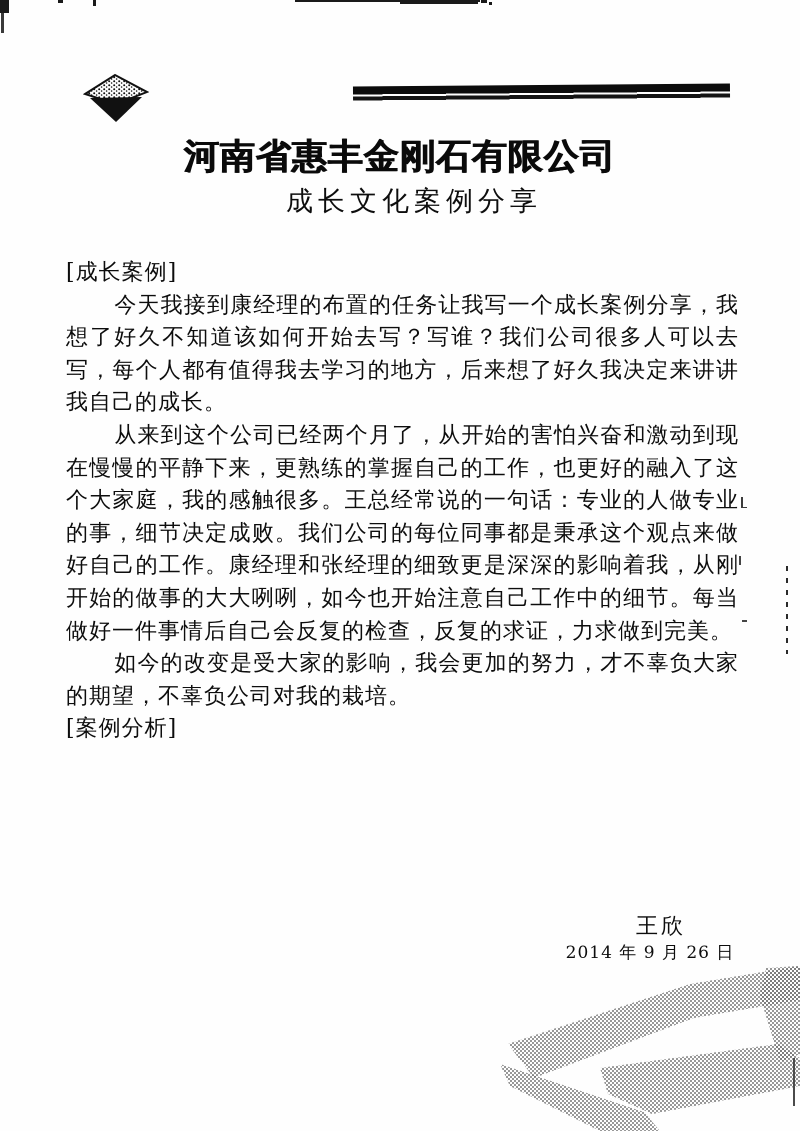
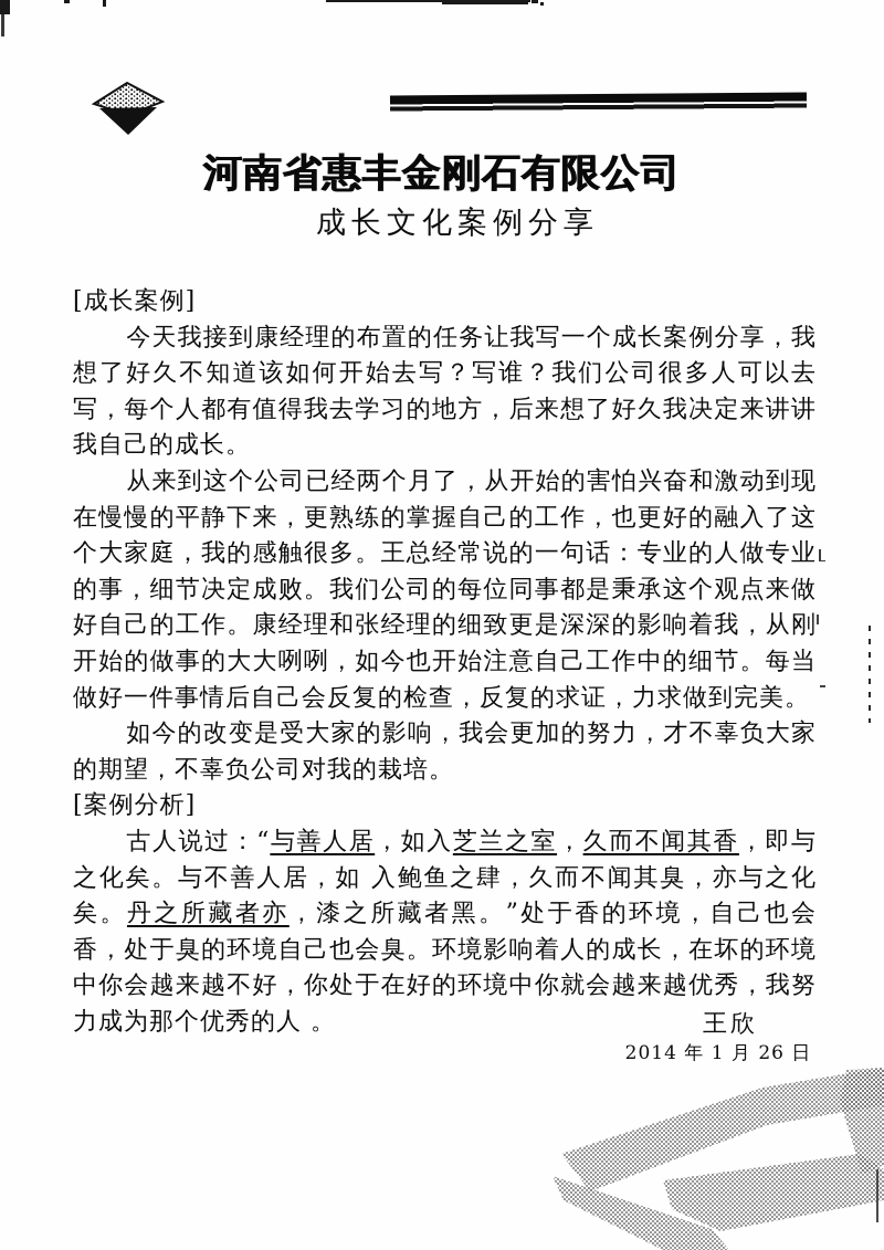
  河南省惠丰金刚石有限公司
  成长文化案例分享
  [成长案例]
  今天我接到康经理的布置的任务让我写一个成长案例分享，我想了好久不知道该如何开始去写？写谁？我们公司很多人可以去写，每个人都有值得我去学习的地方，后来想了好久我决定来讲讲我自己的成长。
  从来到这个公司已经两个月了，从开始的害怕兴奋和激动到现在慢慢的平静下来，更熟练的掌握自己的工作，也更好的融入了这个大家庭，我的感触很多。王总经常说的一句话：专业的人做专业的事，细节决定成败。我们公司的每位同事都是秉承这个观点来做好自己的工作。康经理和张经理的细致更是深深的影响着我，从刚开始的做事的大大咧咧，如今也开始注意自己工作中的细节。每当做好一件事情后自己会反复的检查，反复的求证，力求做到完美。
  如今的改变是受大家的影响，我会更加的努力，才不辜负大家的期望，不辜负公司对我的栽培。
  [案例分析]
+ 古人说过：“与善人居，如入芝兰之室，久而不闻其香，即与之化矣。与不善人居，如 入鲍鱼之肆，久而不闻其臭，亦与之化矣。丹之所藏者亦，漆之所藏者黑。”处于香的环境，自己也会香，处于臭的环境自己也会臭。环境影响着人的成长，在坏的环境中你会越来越不好，你处于在好的环境中你就会越来越优秀，我努力成为那个优秀的人 。
  王欣
- 2014 年 9 月 26 日
+ 2014 年 1 月 26 日
